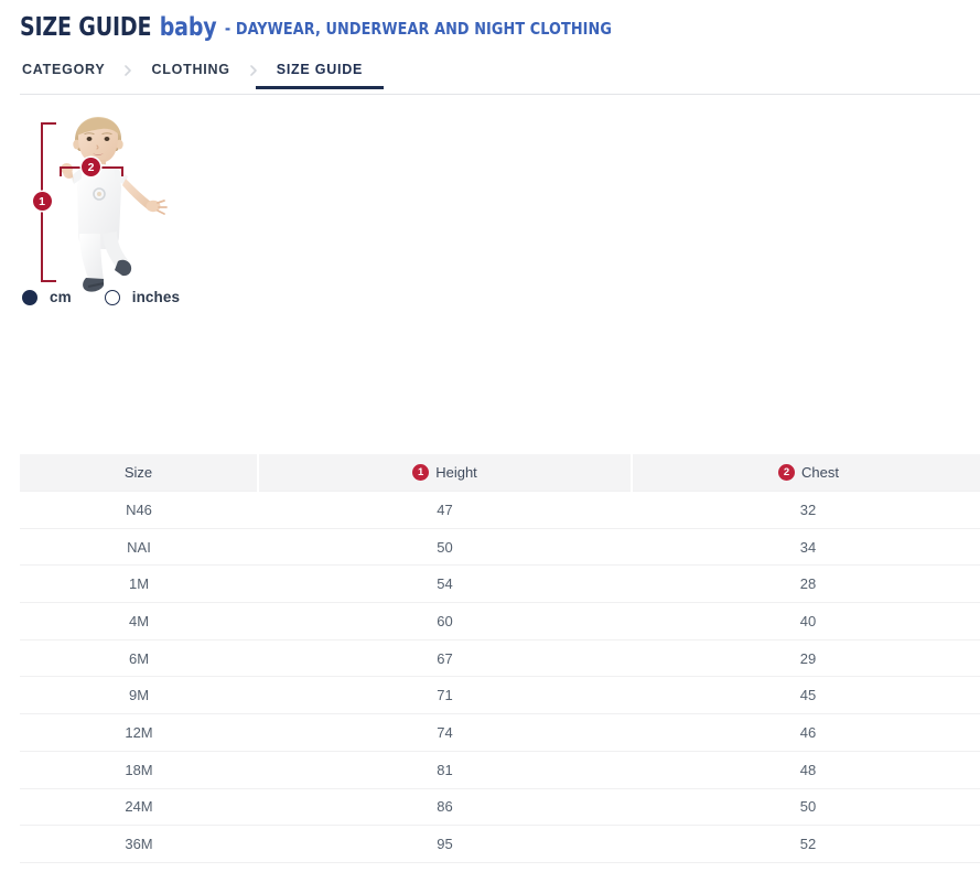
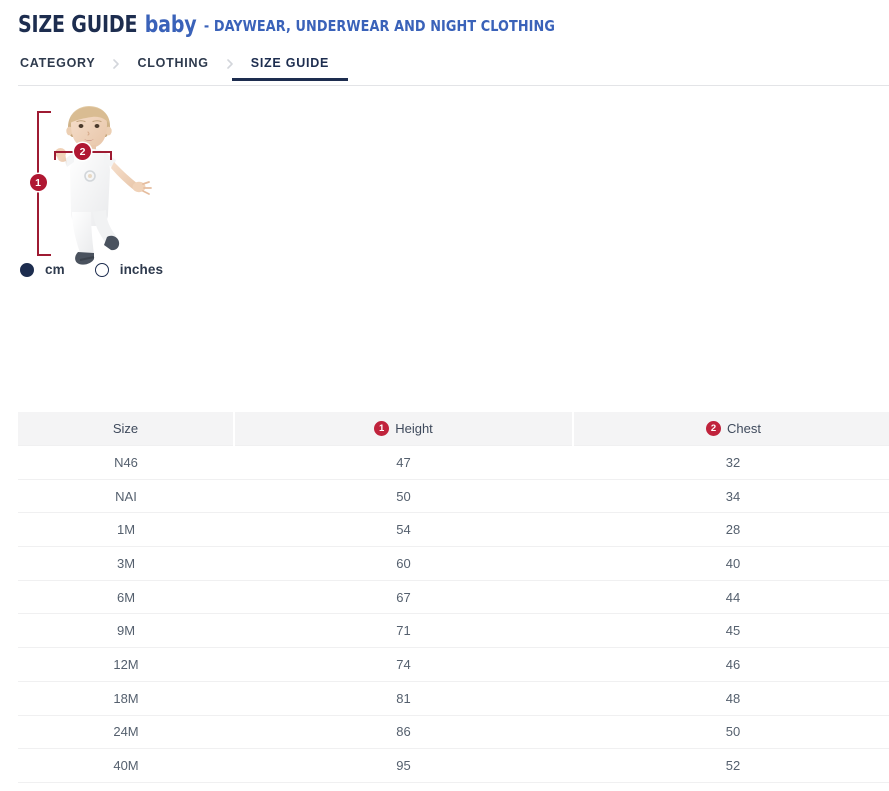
  SIZE GUIDE
  baby
  - DAYWEAR, UNDERWEAR AND NIGHT CLOTHING
  CATEGORY
  CLOTHING
  SIZE GUIDE
  1
  2
  cm
  inches
  Size	1 Height	2 Chest
  N46	47	32
  NAI	50	34
  1M	54	28
- 4M	60	40
+ 3M	60	40
- 6M	67	29
+ 6M	67	44
  9M	71	45
  12M	74	46
  18M	81	48
  24M	86	50
- 36M	95	52
+ 40M	95	52
